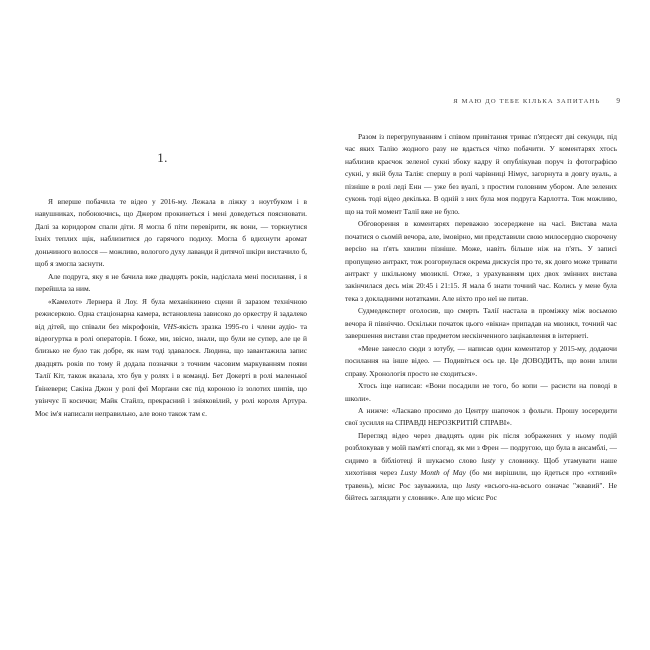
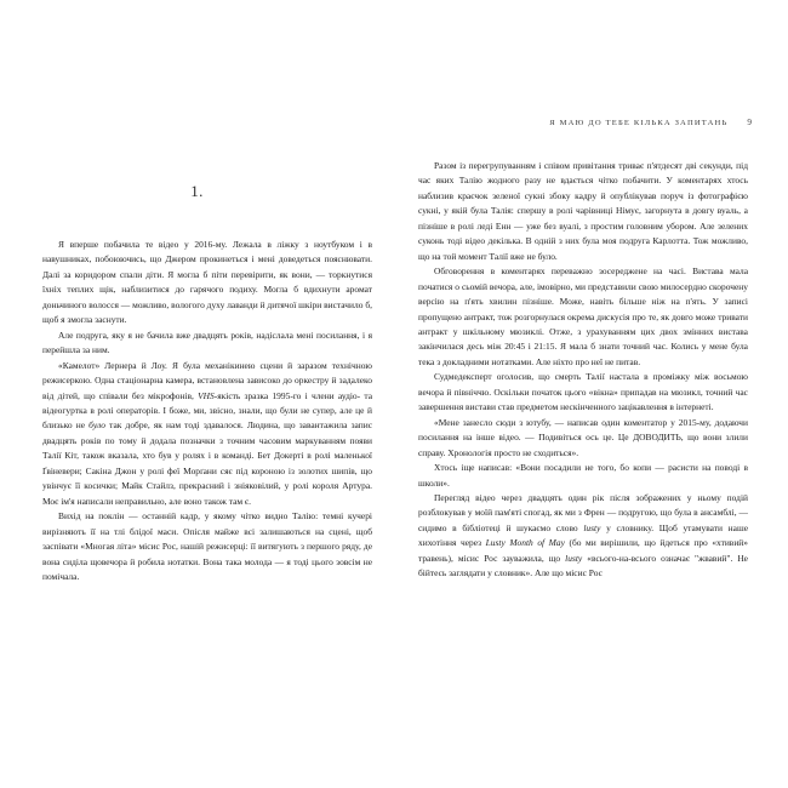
  1.
  Я вперше побачила те відео у 2016-му. Лежала в ліжку з ноутбуком і в навушниках, побоюючись, що Джером прокинеться і мені доведеться пояснювати. Далі за коридором спали діти. Я могла б піти перевірити, як вони, — торкнутися їхніх теплих щік, наблизитися до гарячого подиху. Могла б вдихнути аромат доньчиного волосся — можливо, вологого духу лаванди й дитячої шкіри вистачило б, щоб я змогла заснути.
  Але подруга, яку я не бачила вже двадцять років, надіслала мені посилання, і я перейшла за ним.
  «Камелот» Лернера й Лоу. Я була механікинею сцени й заразом технічною режисеркою. Одна стаціонарна камера, встановлена зависоко до оркестру й задалеко від дітей, що співали без мікрофонів, VHS-якість зразка 1995-го і члени аудіо- та відеогуртка в ролі операторів. І боже, ми, звісно, знали, що були не супер, але це й близько не було так добре, як нам тоді здавалося. Людина, що завантажила запис двадцять років по тому й додала позначки з точним часовим маркуванням появи Талії Кіт, також вказала, хто був у ролях і в команді. Бет Докерті в ролі маленької Ґвіневери; Сакіна Джон у ролі феї Морґани сяє під короною із золотих шипів, що увінчує її косички; Майк Стайлз, прекрасний і зніяковілий, у ролі короля Артура. Моє ім'я написали неправильно, але воно також там є.
+ Вихід на поклін — останній кадр, у якому чітко видно Талію: темні кучері вирізняють її на тлі блідої маси. Опісля майже всі залишаються на сцені, щоб заспівати «Многая літа» місис Рос, нашій режисерці: її витягують з першого ряду, де вона сиділа щовечора й робила нотатки. Вона така молода — я тоді цього зовсім не помічала.
  9
  Разом із перегрупуванням і співом привітання триває п'ятдесят дві секунди, під час яких Талію жодного разу не вдається чітко побачити. У коментарях хтось наблизив краєчок зеленої сукні збоку кадру й опублікував поруч із фотографією сукні, у якій була Талія: спершу в ролі чарівниці Німує, загорнута в довгу вуаль, а пізніше в ролі леді Енн — уже без вуалі, з простим головним убором. Але зелених суконь тоді відео декілька. В одній з них була моя подруга Карлотта. Тож можливо, що на той момент Талії вже не було.
  Обговорення в коментарях переважно зосереджене на часі. Вистава мала початися о сьомій вечора, але, імовірно, ми представили свою милосердно скорочену версію на п'ять хвилин пізніше. Може, навіть більше ніж на п'ять. У записі пропущено антракт, тож розгорнулася окрема дискусія про те, як довго може тривати антракт у шкільному мюзиклі. Отже, з урахуванням цих двох змінних вистава закінчилася десь між 20:45 і 21:15. Я мала б знати точний час. Колись у мене була тека з докладними нотатками. Але ніхто про неї не питав.
  Судмедексперт оголосив, що смерть Талії настала в проміжку між восьмою вечора й північчю. Оскільки початок цього «вікна» припадав на мюзикл, точний час завершення вистави став предметом нескінченного зацікавлення в інтернеті.
  «Мене занесло сюди з ютубу, — написав один коментатор у 2015-му, додаючи посилання на інше відео. — Подивіться ось це. Це ДОВОДИТЬ, що вони злили справу. Хронологія просто не сходиться».
  Хтось іще написав: «Вони посадили не того, бо копи — расисти на поводі в школи».
- А нижче: «Ласкаво просимо до Центру шапочок з фольги. Прошу зосередити свої зусилля на СПРАВДІ НЕРОЗКРИТІЙ СПРАВІ».
  Перегляд відео через двадцять один рік після зображених у ньому подій розблокував у моїй пам'яті спогад, як ми з Френ — подругою, що була в ансамблі, — сидимо в бібліотеці й шукаємо слово lusty у словнику. Щоб утамувати наше хихотіння через Lusty Month of May (бо ми вирішили, що йдеться про «хтивий» травень), місис Рос зауважила, що lusty «всього-на-всього означає "жвавий". Не бійтесь заглядати у словник». Але що місис Рос
